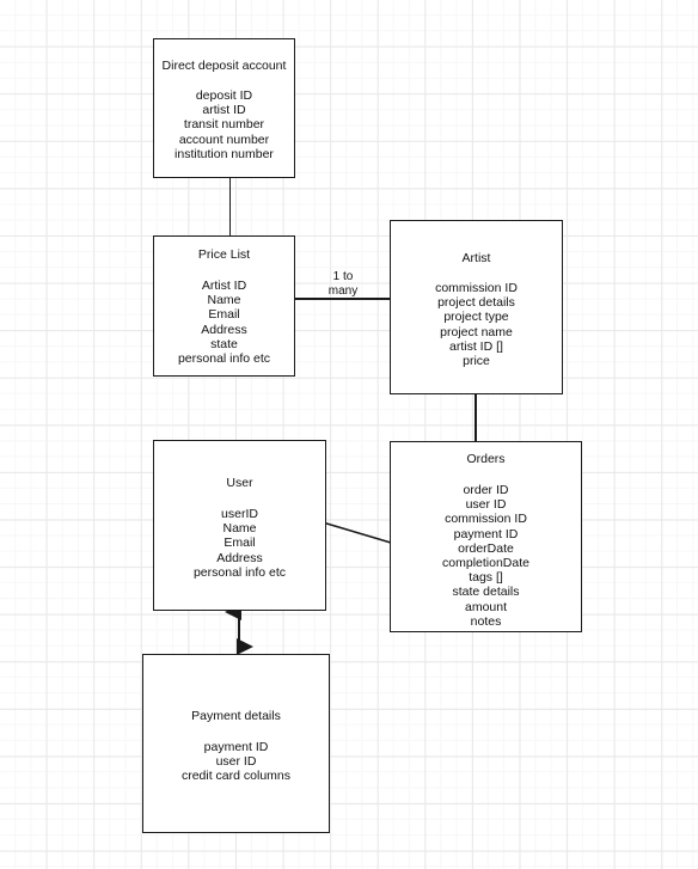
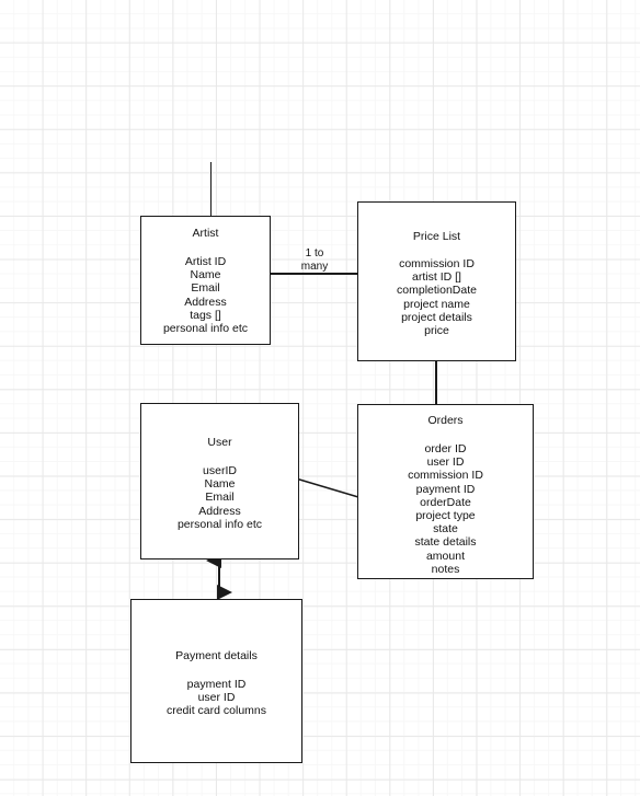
  1 to
  many
- Direct deposit account
- deposit ID
- artist ID
- transit number
- account number
- institution number
- Price List
+ Artist
  Artist ID
  Name
  Email
  Address
- state
+ tags []
  personal info etc
- Artist
+ Price List
  commission ID
- project details
+ artist ID []
- project type
+ completionDate
  project name
- artist ID []
+ project details
  price
  User
  userID
  Name
  Email
  Address
  personal info etc
  Orders
  order ID
  user ID
  commission ID
  payment ID
  orderDate
- completionDate
+ project type
- tags []
+ state
  state details
  amount
  notes
  Payment details
  payment ID
  user ID
  credit card columns
